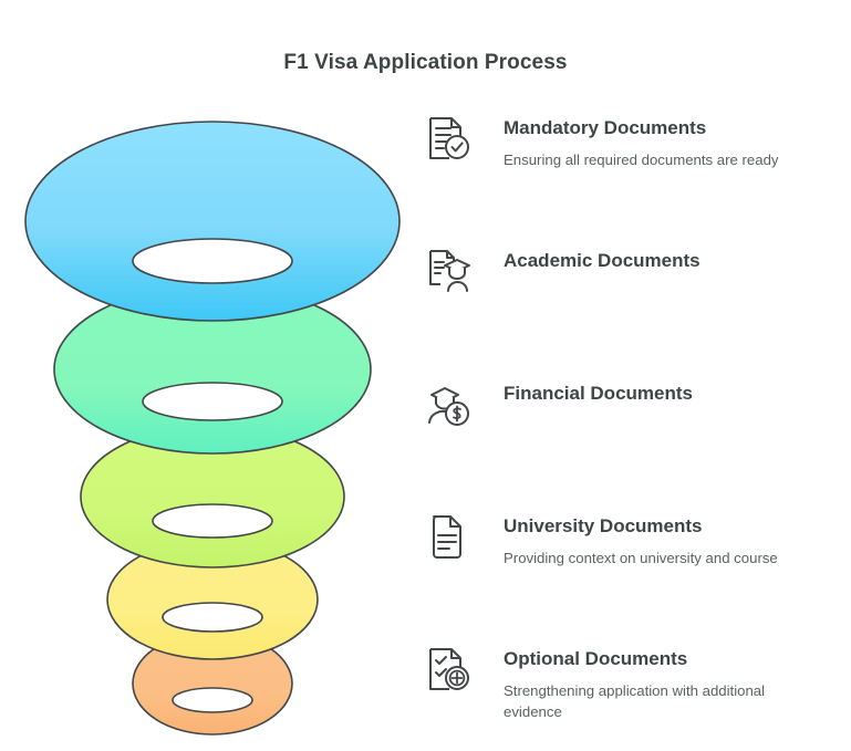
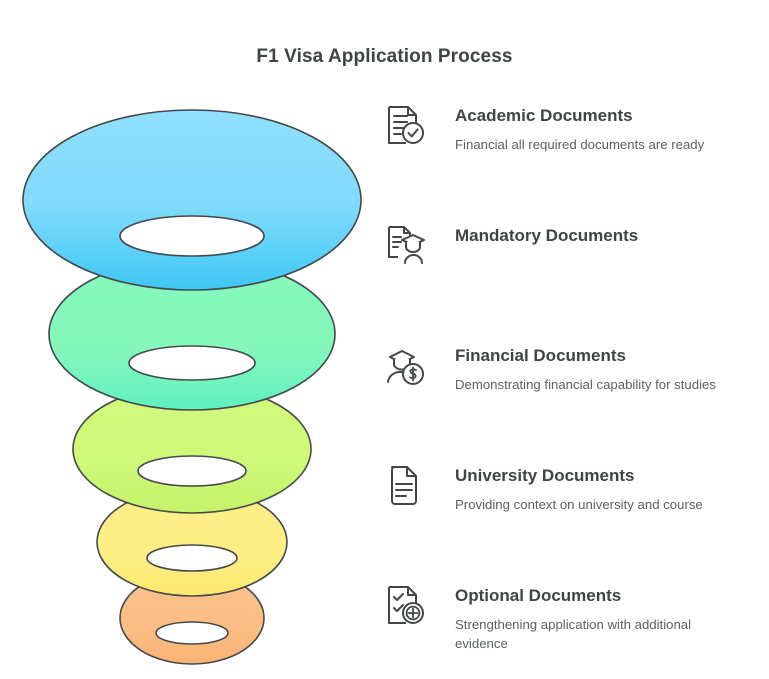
  F1 Visa Application Process
- Mandatory Documents
+ Academic Documents
- Ensuring all required documents are ready
+ Financial all required documents are ready
- Academic Documents
+ Mandatory Documents
  Financial Documents
+ Demonstrating financial capability for studies
  University Documents
  Providing context on university and course
  Optional Documents
  Strengthening application with additional evidence
